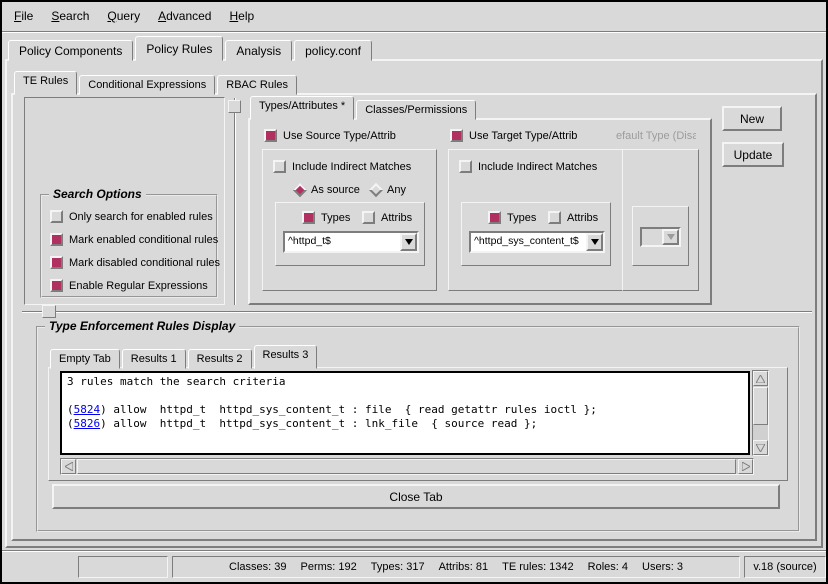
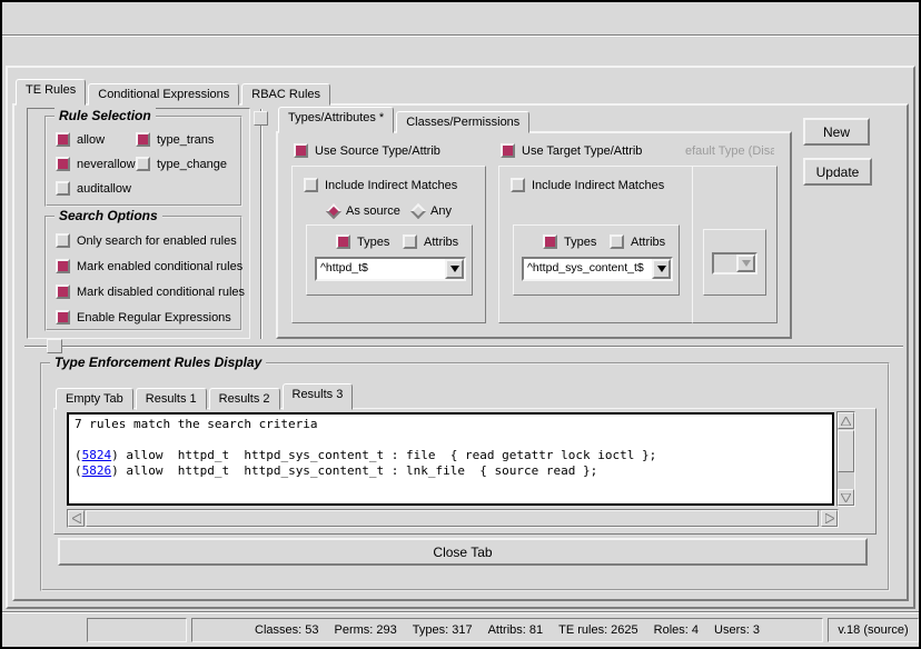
- File
- Search
- Query
- Advanced
- Help
- Policy Components
- Policy Rules
- Analysis
- policy.conf
  TE Rules
  Conditional Expressions
  RBAC Rules
+ Rule Selection
+ allow
+ type_trans
+ neverallow
+ type_change
+ auditallow
  Search Options
  Only search for enabled rules
  Mark enabled conditional rules
  Mark disabled conditional rules
  Enable Regular Expressions
  Types/Attributes *
  Classes/Permissions
  Use Source Type/Attrib
  Include Indirect Matches
  As source
  Any
  Types
  Attribs
  ^httpd_t$
  Use Target Type/Attrib
  Include Indirect Matches
  Types
  Attribs
  ^httpd_sys_content_t$
  efault Type (Disa
  New
  Update
  Type Enforcement Rules Display
  Empty Tab
  Results 1
  Results 2
  Results 3
- 3 rules match the search criteria
+ 7 rules match the search criteria
- (5824) allow httpd_t httpd_sys_content_t : file { read getattr rules ioctl };
+ (5824) allow httpd_t httpd_sys_content_t : file { read getattr lock ioctl };
  (5826) allow httpd_t httpd_sys_content_t : lnk_file { source read };
  Close Tab
- Classes: 39
+ Classes: 53
- Perms: 192
+ Perms: 293
  Types: 317
  Attribs: 81
- TE rules: 1342
+ TE rules: 2625
  Roles: 4
  Users: 3
  v.18 (source)
